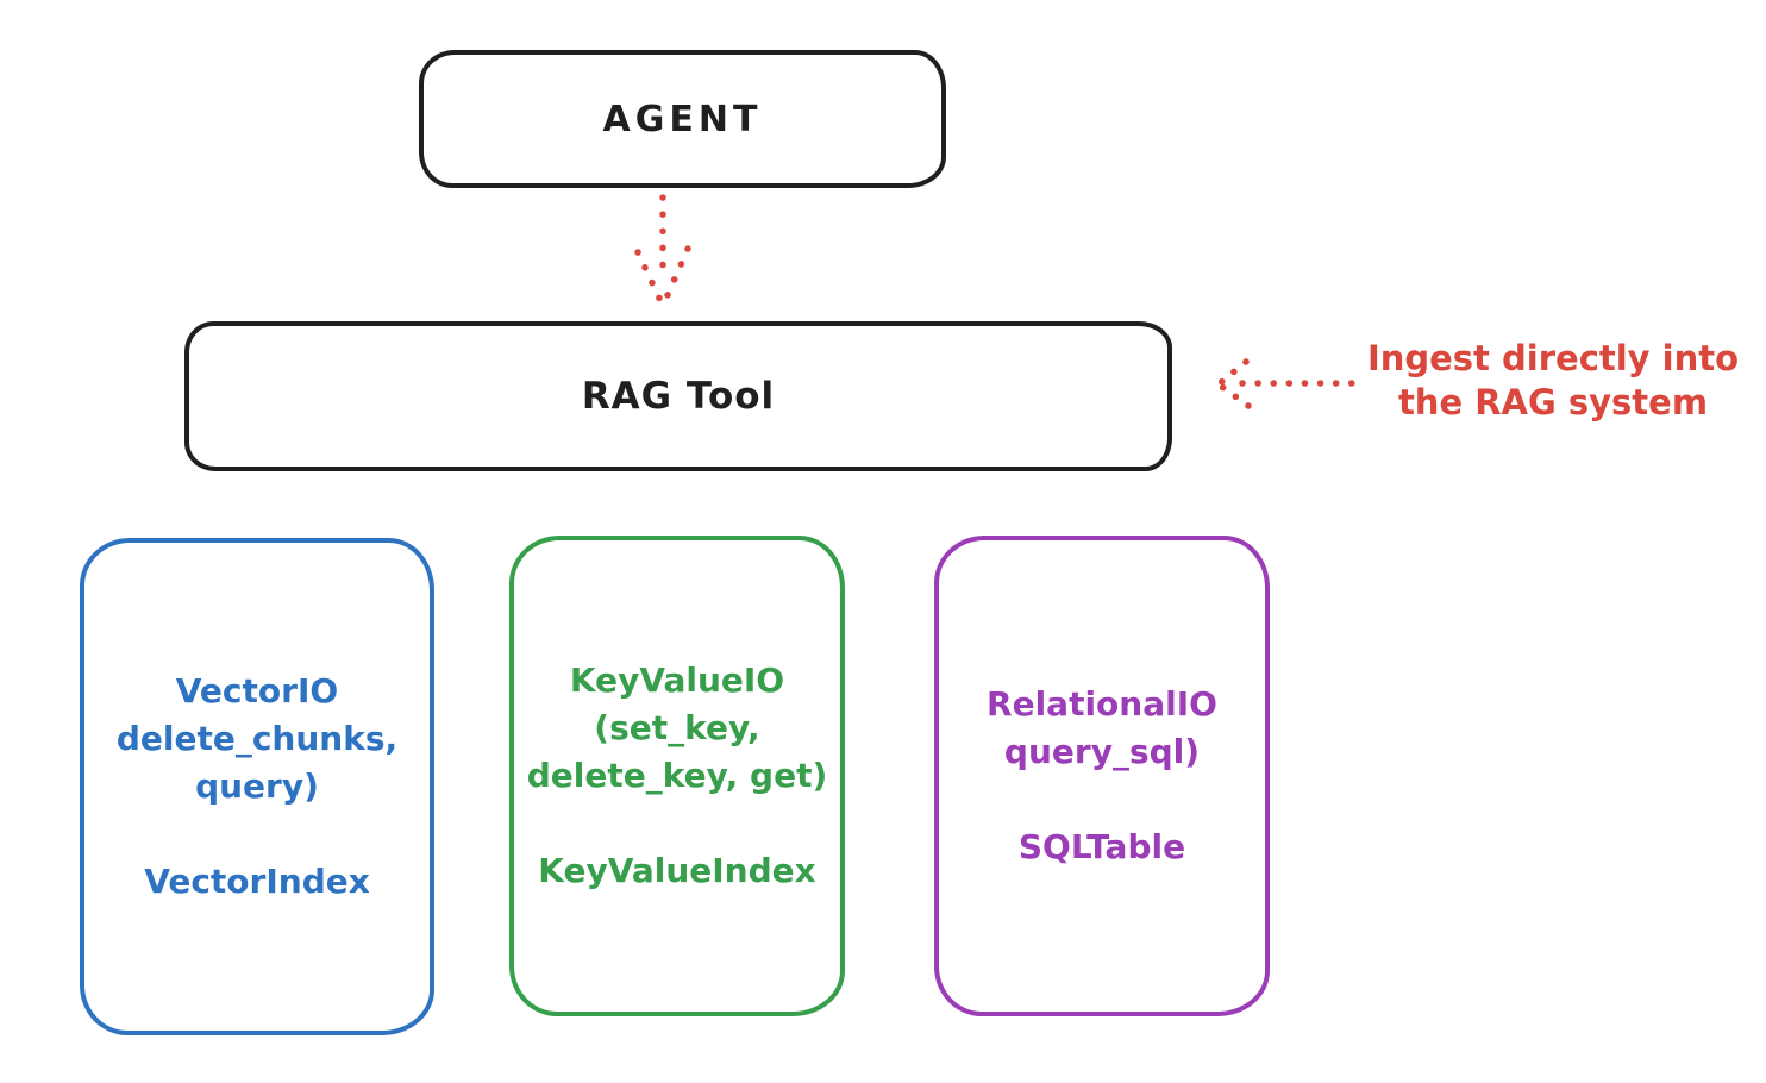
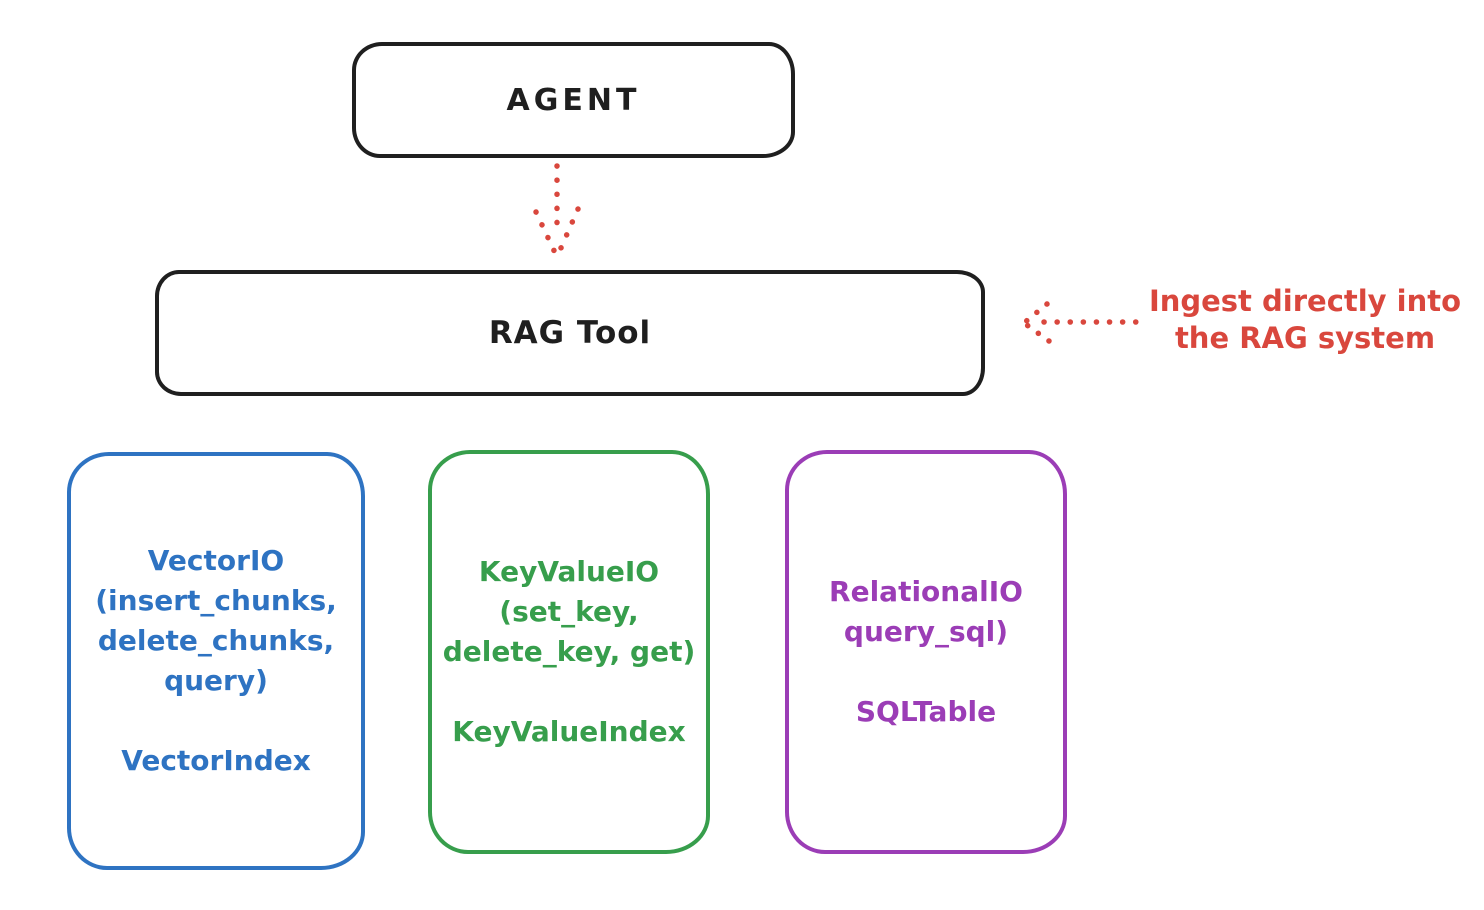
  AGENT
  RAG Tool
  Ingest directly into
  the RAG system
  VectorIO
+ (insert_chunks,
  delete_chunks,
  query)
  VectorIndex
  KeyValueIO
  (set_key,
  delete_key, get)
  KeyValueIndex
  RelationalIO
  query_sql)
  SQLTable
